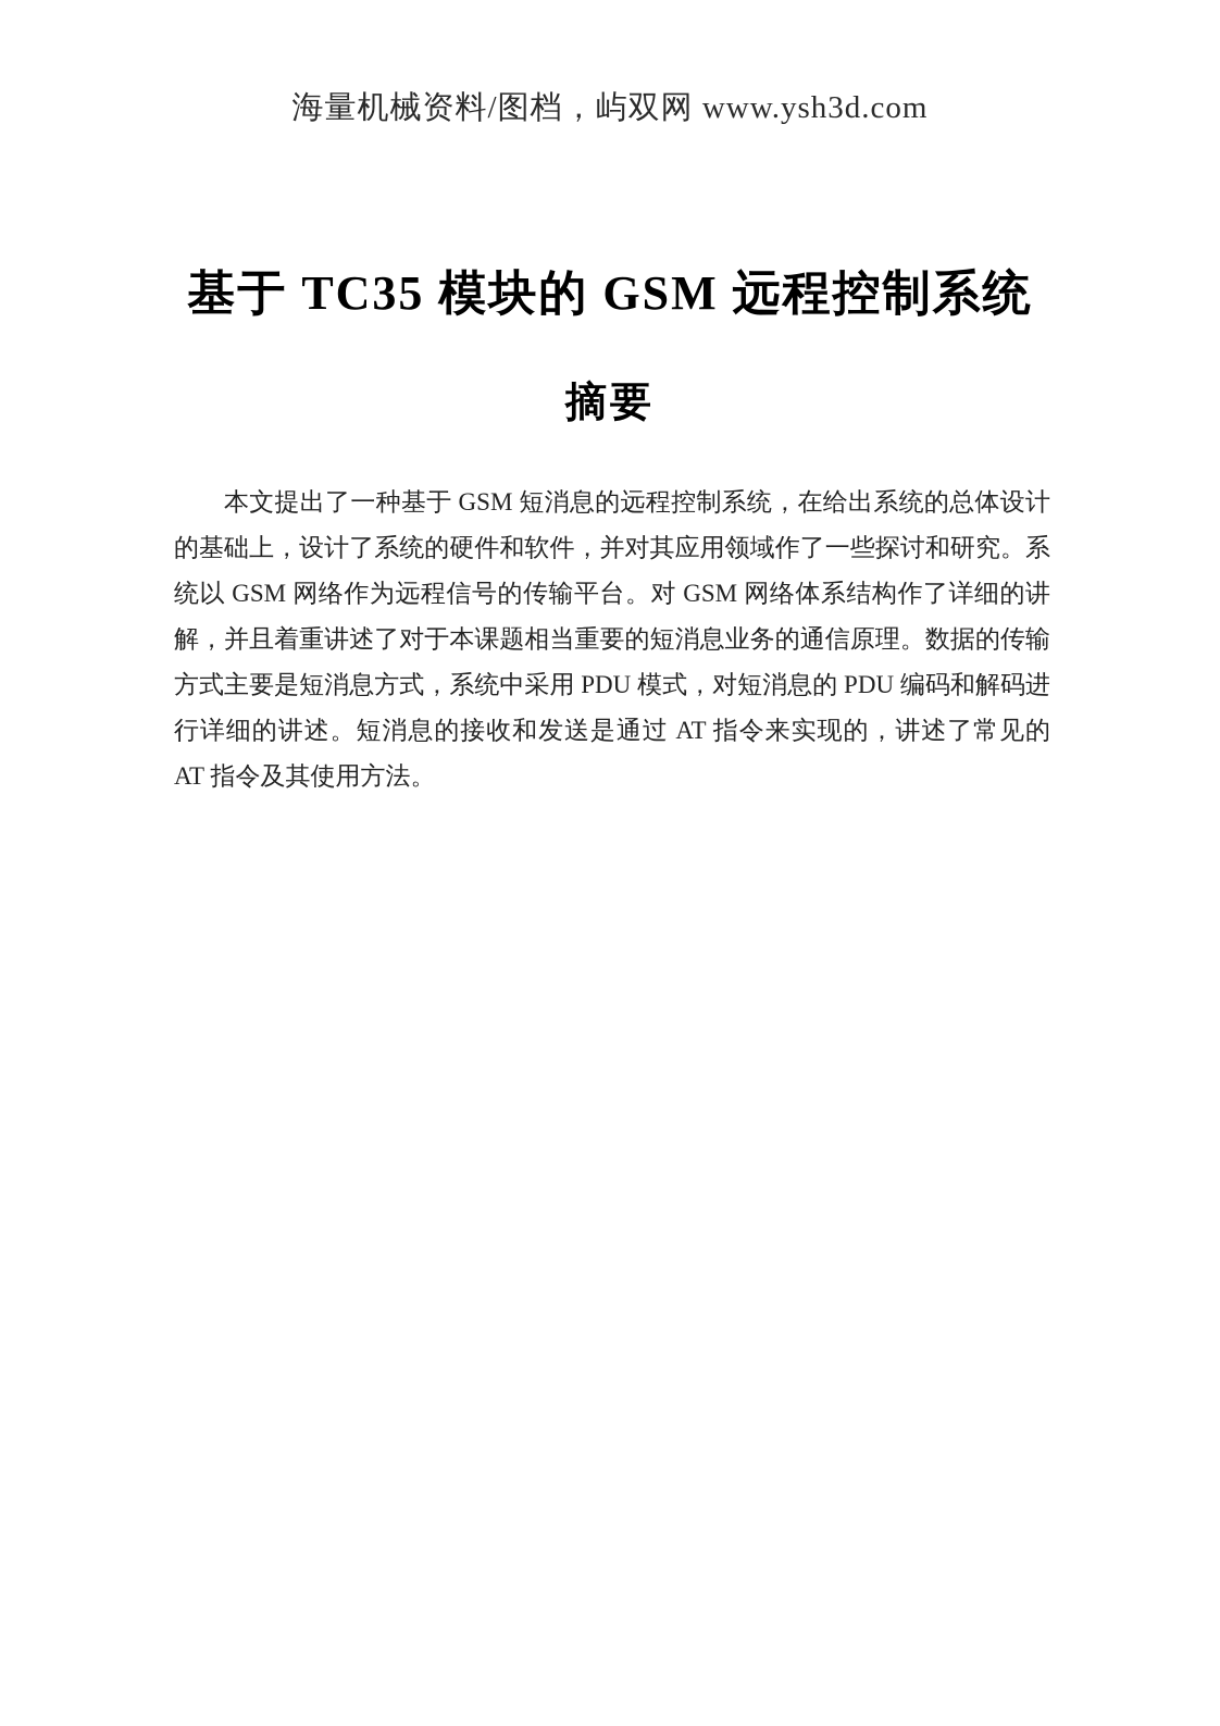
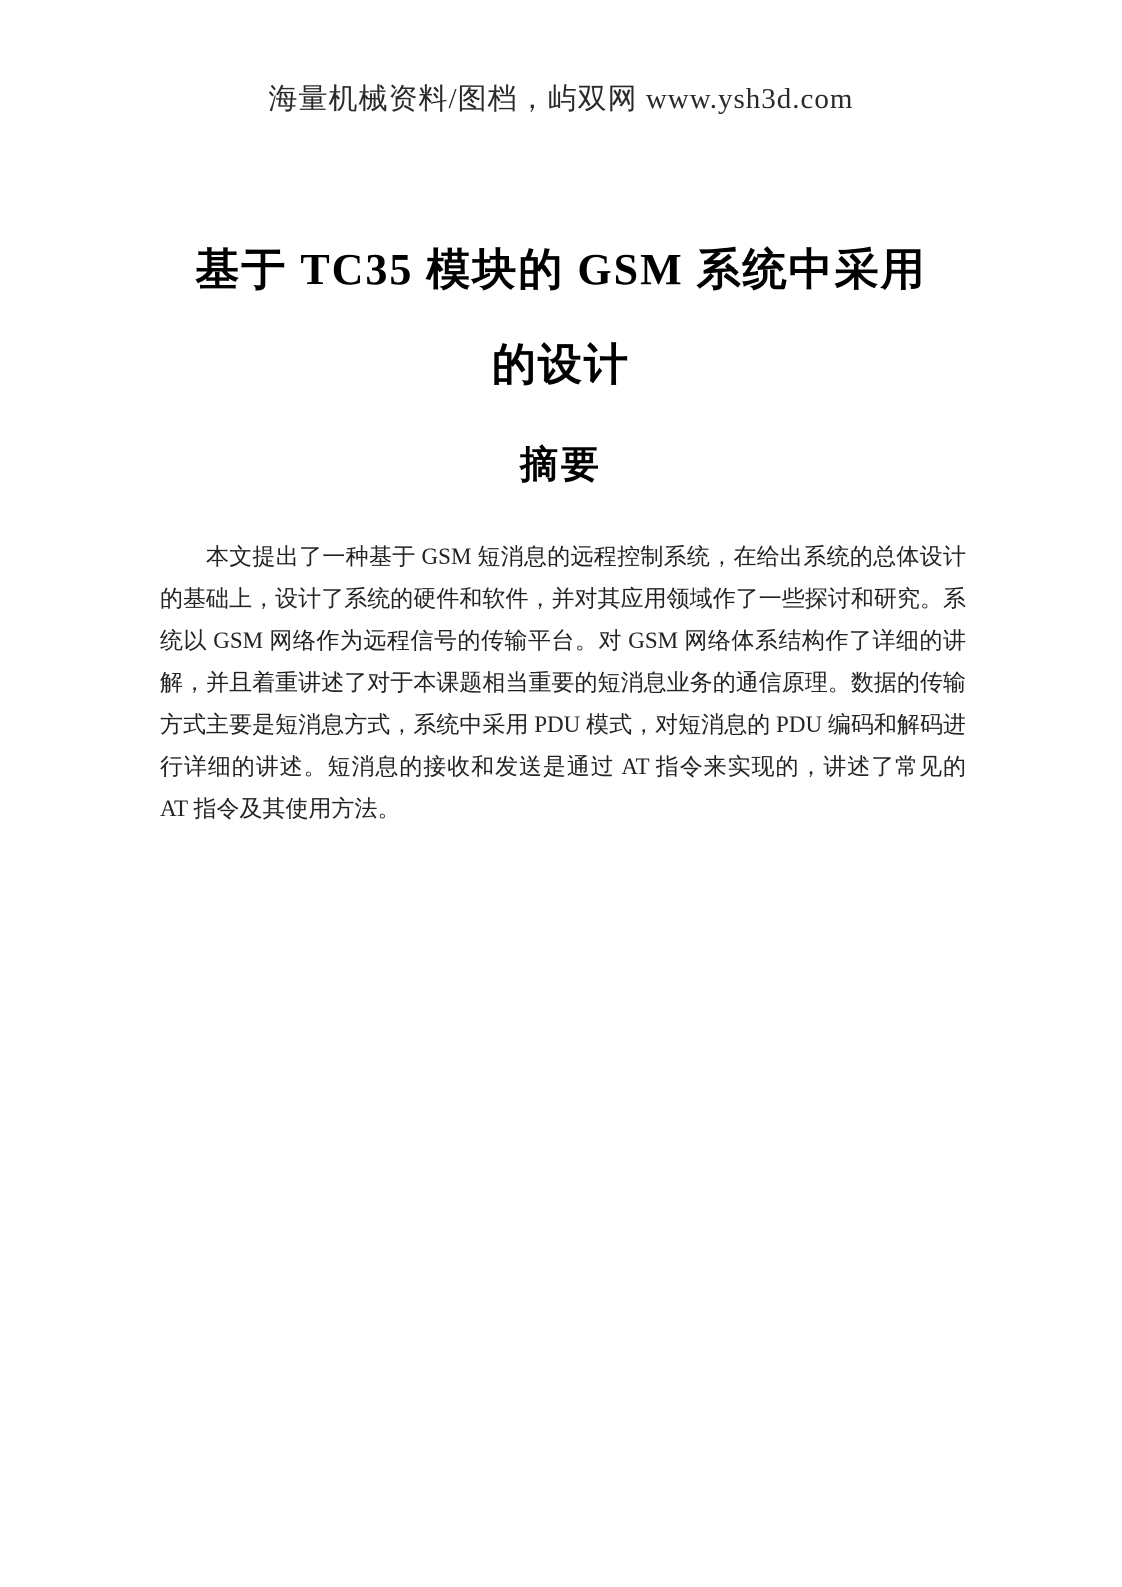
  海量机械资料/图档，屿双网 www.ysh3d.com
- 基于 TC35 模块的 GSM 远程控制系统
+ 基于 TC35 模块的 GSM 系统中采用
+ 的设计
  摘要
  本文提出了一种基于 GSM 短消息的远程控制系统，在给出系统的总体设计的基础上，设计了系统的硬件和软件，并对其应用领域作了一些探讨和研究。系统以 GSM 网络作为远程信号的传输平台。对 GSM 网络体系结构作了详细的讲解，并且着重讲述了对于本课题相当重要的短消息业务的通信原理。数据的传输方式主要是短消息方式，系统中采用 PDU 模式，对短消息的 PDU 编码和解码进行详细的讲述。短消息的接收和发送是通过 AT 指令来实现的，讲述了常见的 AT 指令及其使用方法。
